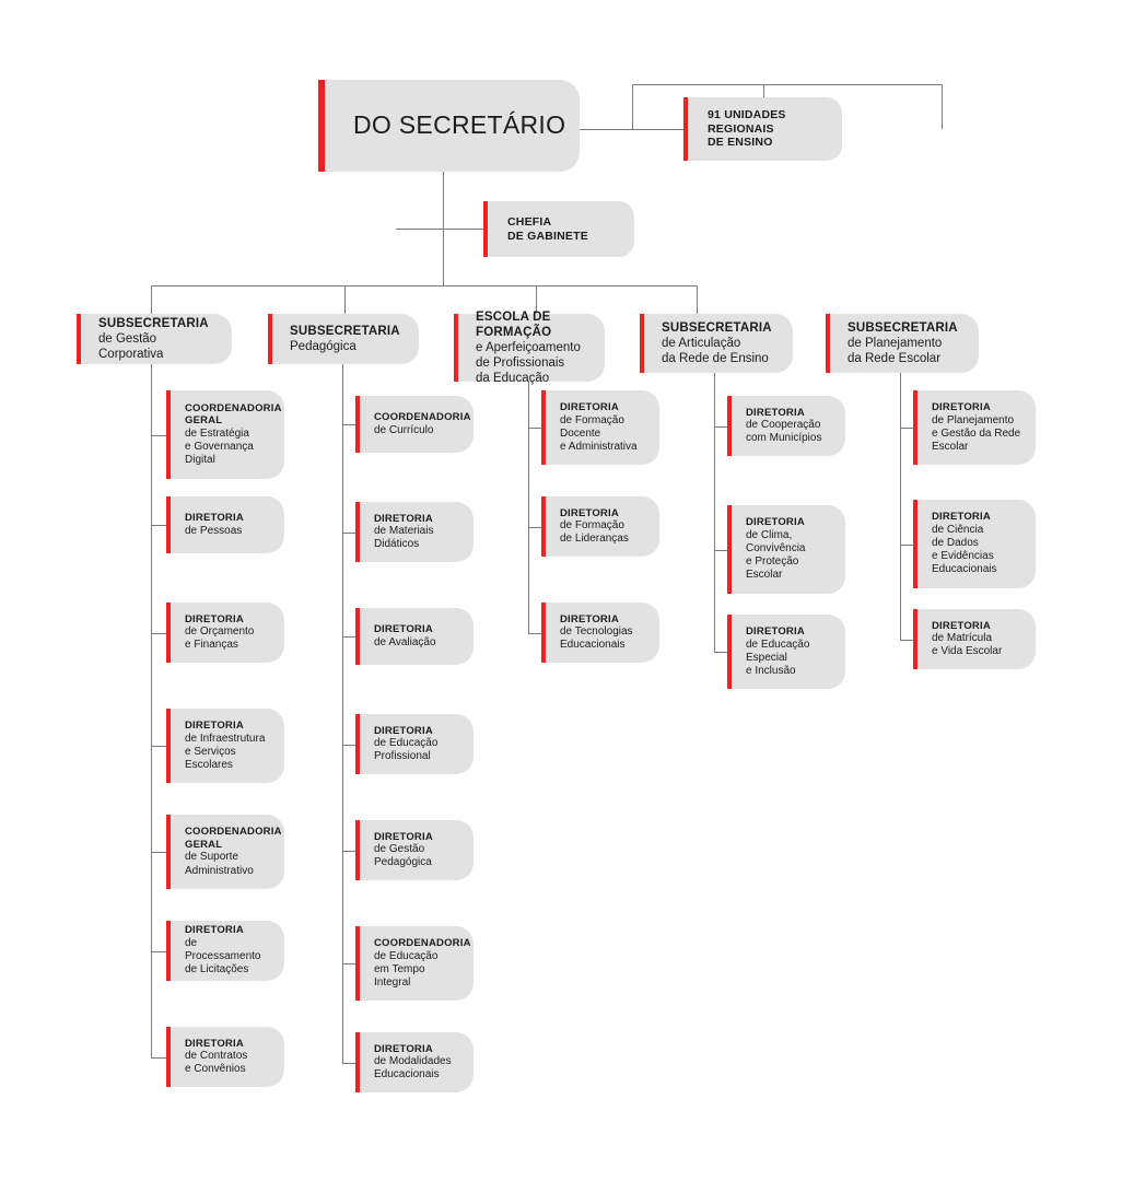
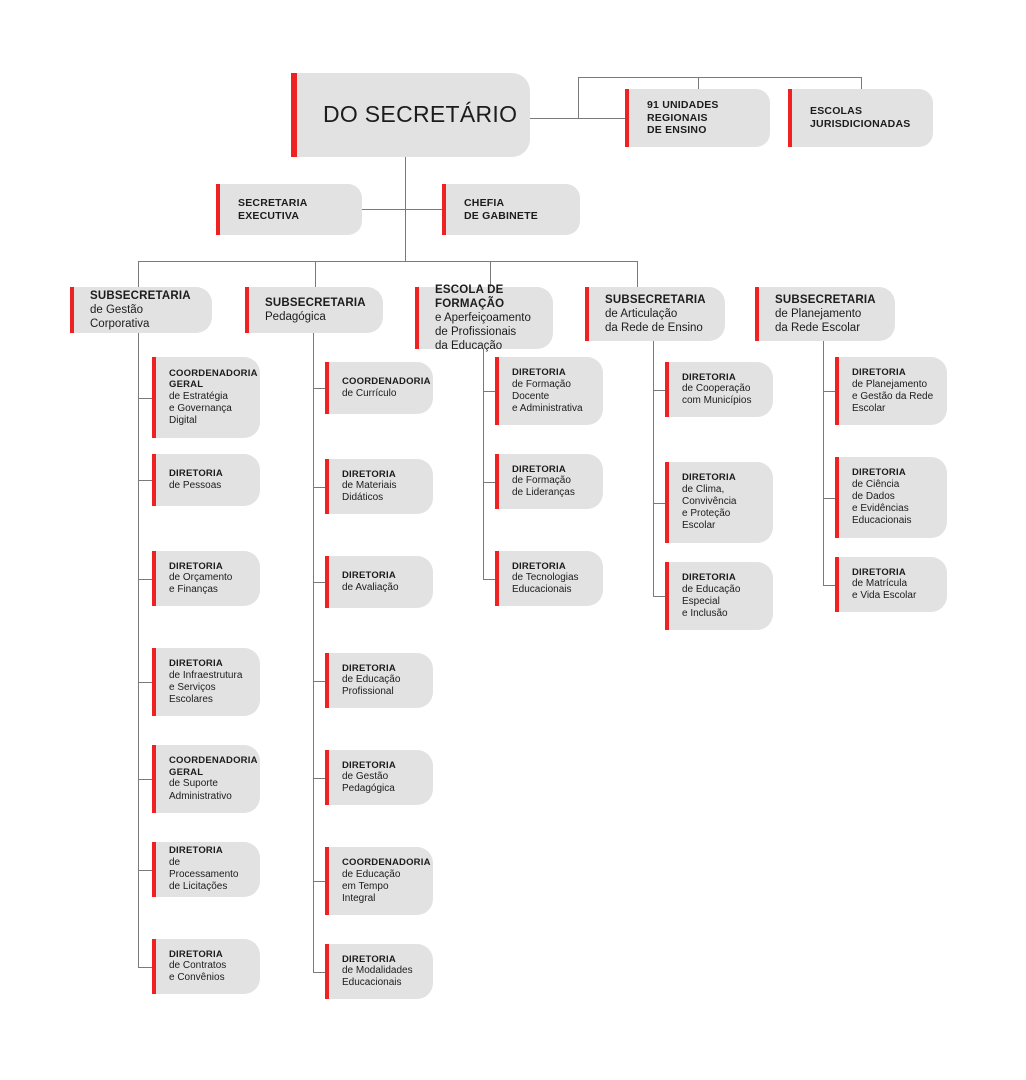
  DO SECRETÁRIO
  91 UNIDADES
  REGIONAIS
  DE ENSINO
+ ESCOLAS
+ JURISDICIONADAS
+ SECRETARIA
+ EXECUTIVA
  CHEFIA
  DE GABINETE
  SUBSECRETARIA
  de Gestão Corporativa
  COORDENADORIA
  GERAL
  de Estratégia
  e Governança
  Digital
  DIRETORIA
  de Pessoas
  DIRETORIA
  de Orçamento
  e Finanças
  DIRETORIA
  de Infraestrutura
  e Serviços
  Escolares
  COORDENADORIA
  GERAL
  de Suporte
  Administrativo
  DIRETORIA
  de Processamento
  de Licitações
  DIRETORIA
  de Contratos
  e Convênios
  SUBSECRETARIA
  Pedagógica
  COORDENADORIA
  de Currículo
  DIRETORIA
  de Materiais
  Didáticos
  DIRETORIA
  de Avaliação
  DIRETORIA
  de Educação
  Profissional
  DIRETORIA
  de Gestão
  Pedagógica
  COORDENADORIA
  de Educação
  em Tempo
  Integral
  DIRETORIA
  de Modalidades
  Educacionais
  ESCOLA DE FORMAÇÃO
  e Aperfeiçoamento
  de Profissionais
  da Educação
  DIRETORIA
  de Formação
  Docente
  e Administrativa
  DIRETORIA
  de Formação
  de Lideranças
  DIRETORIA
  de Tecnologias
  Educacionais
  SUBSECRETARIA
  de Articulação
  da Rede de Ensino
  DIRETORIA
  de Cooperação
  com Municípios
  DIRETORIA
  de Clima,
  Convivência
  e Proteção
  Escolar
  DIRETORIA
  de Educação
  Especial
  e Inclusão
  SUBSECRETARIA
  de Planejamento
  da Rede Escolar
  DIRETORIA
  de Planejamento
  e Gestão da Rede
  Escolar
  DIRETORIA
  de Ciência
  de Dados
  e Evidências
  Educacionais
  DIRETORIA
  de Matrícula
  e Vida Escolar
